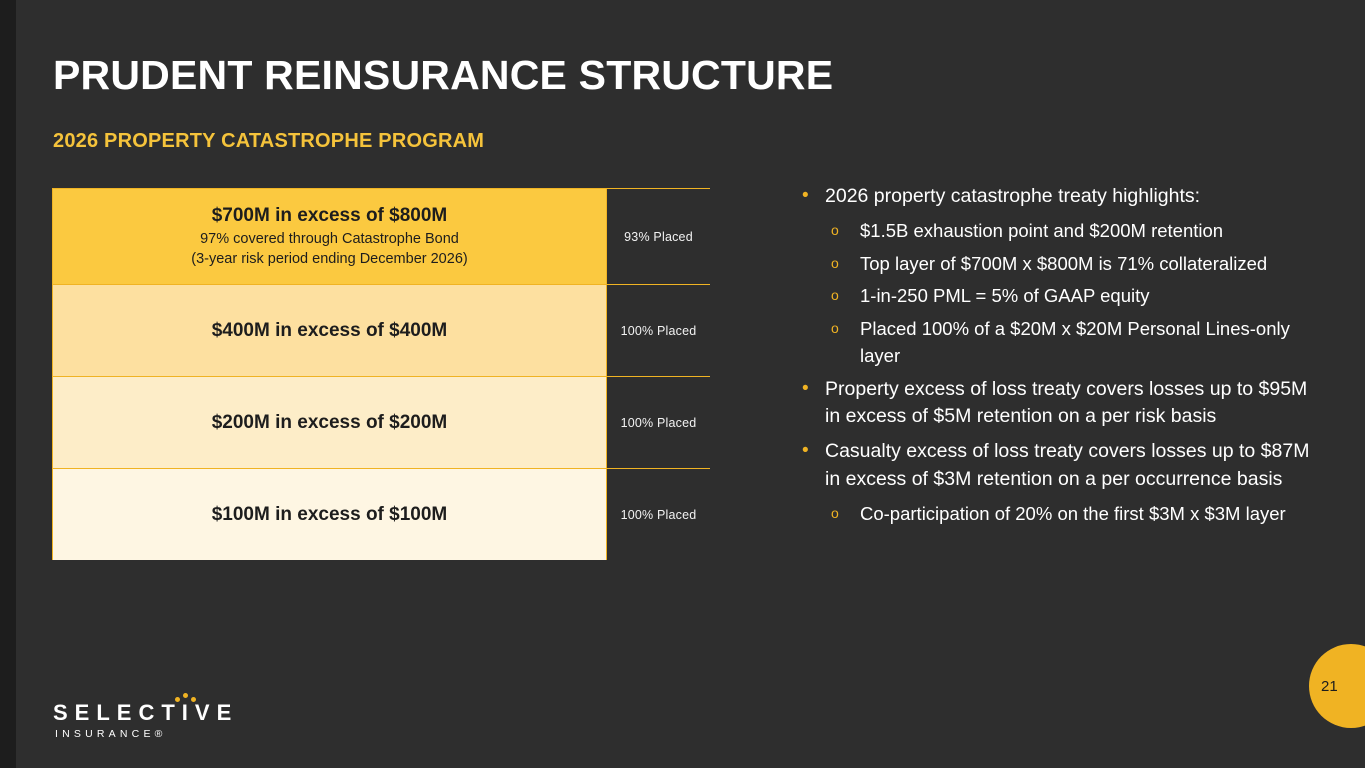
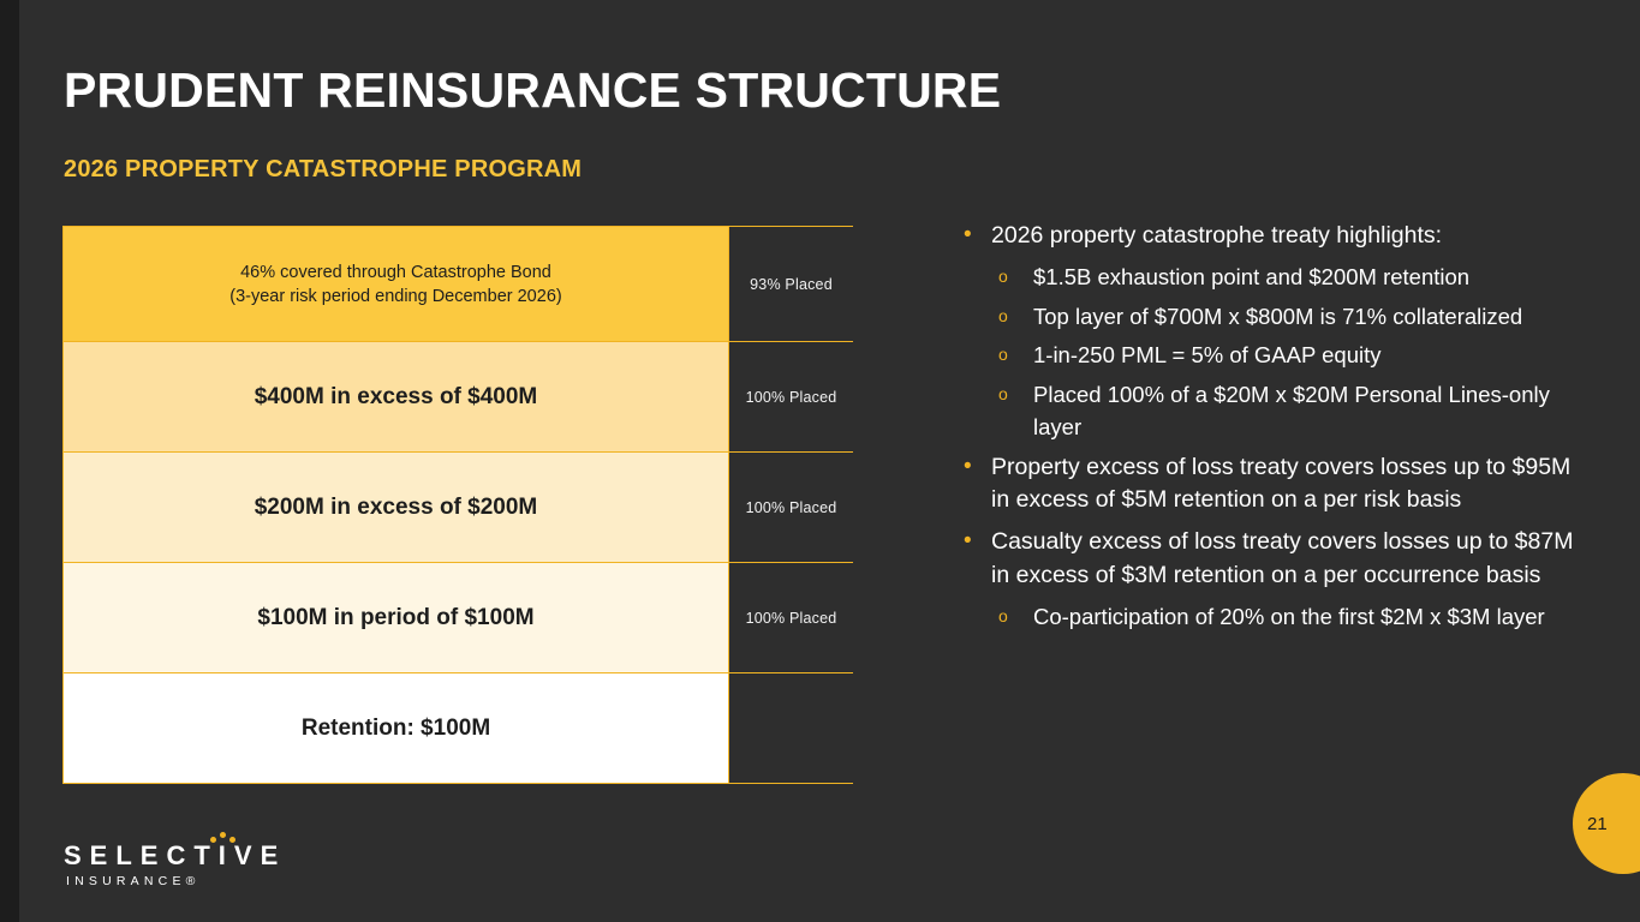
  PRUDENT REINSURANCE STRUCTURE
  2026 PROPERTY CATASTROPHE PROGRAM
- $700M in excess of $800M
- 97% covered through Catastrophe Bond
+ 46% covered through Catastrophe Bond
  (3-year risk period ending December 2026)
  93% Placed
  $400M in excess of $400M
  100% Placed
  $200M in excess of $200M
  100% Placed
- $100M in excess of $100M
+ $100M in period of $100M
  100% Placed
+ Retention: $100M
  •
  2026 property catastrophe treaty highlights:
  o
  $1.5B exhaustion point and $200M retention
  o
  Top layer of $700M x $800M is 71% collateralized
  o
  1-in-250 PML = 5% of GAAP equity
  o
  Placed 100% of a $20M x $20M Personal Lines-only layer
  •
  Property excess of loss treaty covers losses up to $95M in excess of $5M retention on a per risk basis
  •
  Casualty excess of loss treaty covers losses up to $87M in excess of $3M retention on a per occurrence basis
  o
- Co-participation of 20% on the first $3M x $3M layer
+ Co-participation of 20% on the first $2M x $3M layer
  SELECTIVE
  INSURANCE®
  21
